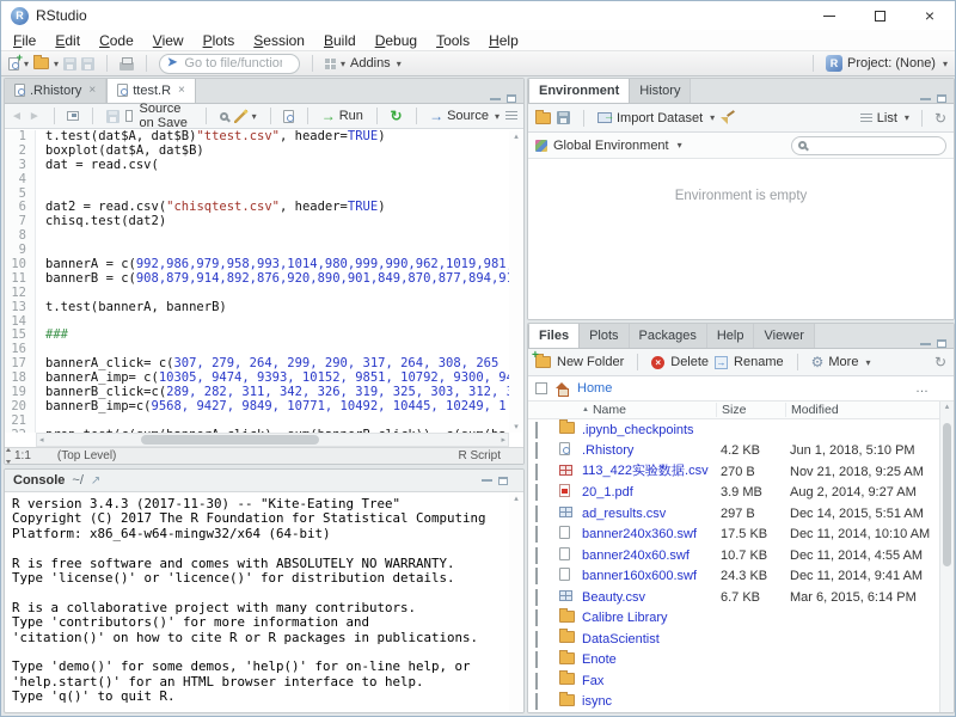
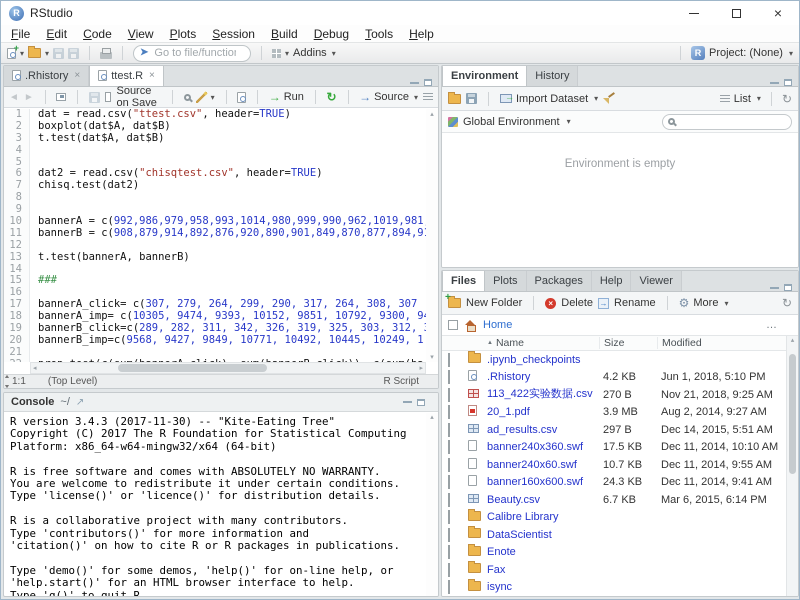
  R
  RStudio
  ×
  File
  Edit
  Code
  View
  Plots
  Session
  Build
  Debug
  Tools
  Help
  ▾
  ▾
  ➤
  Go to file/functio
  ▾
  Addins
  ▾
  R
  Project: (None)
  ▾
  .Rhistory
  ×
  ttest.R
  ×
  ◄
  ►
  Source on Save
  ▾
  →
  Run
  ↻
  →
  Source
  ▾
  1
- t.test(dat$A, dat$B)"ttest.csv", header=TRUE)
+ dat = read.csv("ttest.csv", header=TRUE)
  2
  boxplot(dat$A, dat$B)
  3
- dat = read.csv(
+ t.test(dat$A, dat$B)
  4
  5
  6
  dat2 = read.csv("chisqtest.csv", header=TRUE)
  7
  chisq.test(dat2)
  8
  9
  10
  bannerA = c(992,986,979,958,993,1014,980,999,990,962,1019,981
  11
  bannerB = c(908,879,914,892,876,920,890,901,849,870,877,894,9
  12
  13
  t.test(bannerA, bannerB)
  14
  15
  ###
  16
  17
- bannerA_click= c(307, 279, 264, 299, 290, 317, 264, 308, 265
+ bannerA_click= c(307, 279, 264, 299, 290, 317, 264, 308, 307
  18
  bannerA_imp= c(10305, 9474, 9393, 10152, 9851, 10792, 9300, 9
  19
  bannerB_click=c(289, 282, 311, 342, 326, 319, 325, 303, 312,
  20
  bannerB_imp=c(9568, 9427, 9849, 10771, 10492, 10445, 10249, 1
  21
  1:1
  (Top Level)
  R Script
  Console
  ~/
  ↗
  R version 3.4.3 (2017-11-30) -- "Kite-Eating Tree"
  Copyright (C) 2017 The R Foundation for Statistical Computing
  Platform: x86_64-w64-mingw32/x64 (64-bit)
  R is free software and comes with ABSOLUTELY NO WARRANTY.
+ You are welcome to redistribute it under certain conditions.
  Type 'license()' or 'licence()' for distribution details.
  R is a collaborative project with many contributors.
  Type 'contributors()' for more information and
  'citation()' on how to cite R or R packages in publications.
  Type 'demo()' for some demos, 'help()' for on-line help, or
  'help.start()' for an HTML browser interface to help.
  Type 'q()' to quit R.
  Environment
  History
  Import Dataset
  ▾
  List
  ▾
  ↻
  Global Environment
  ▾
  Environment is empty
  Files
  Plots
  Packages
  Help
  Viewer
  New Folder
  ×
  Delete
  →
  Rename
  ⚙
  More
  ▾
  ↻
  Home
  …
  Name
  Size
  Modified
  .ipynb_checkpoints
  .Rhistory
  4.2 KB
  Jun 1, 2018, 5:10 PM
  113_422实验数据.csv
  270 B
  Nov 21, 2018, 9:25 AM
  20_1.pdf
  3.9 MB
  Aug 2, 2014, 9:27 AM
  ad_results.csv
  297 B
  Dec 14, 2015, 5:51 AM
  banner240x360.swf
  17.5 KB
  Dec 11, 2014, 10:10 AM
  banner240x60.swf
  10.7 KB
- Dec 11, 2014, 4:55 AM
+ Dec 11, 2014, 9:55 AM
  banner160x600.swf
  24.3 KB
  Dec 11, 2014, 9:41 AM
  Beauty.csv
  6.7 KB
  Mar 6, 2015, 6:14 PM
  Calibre Library
  DataScientist
  Enote
  Fax
  isync
